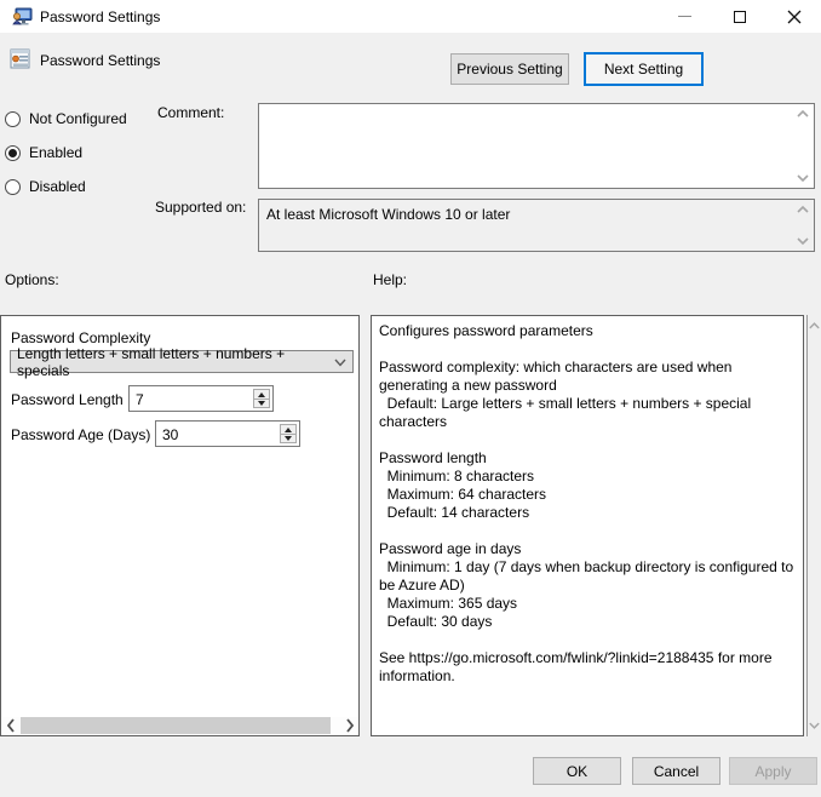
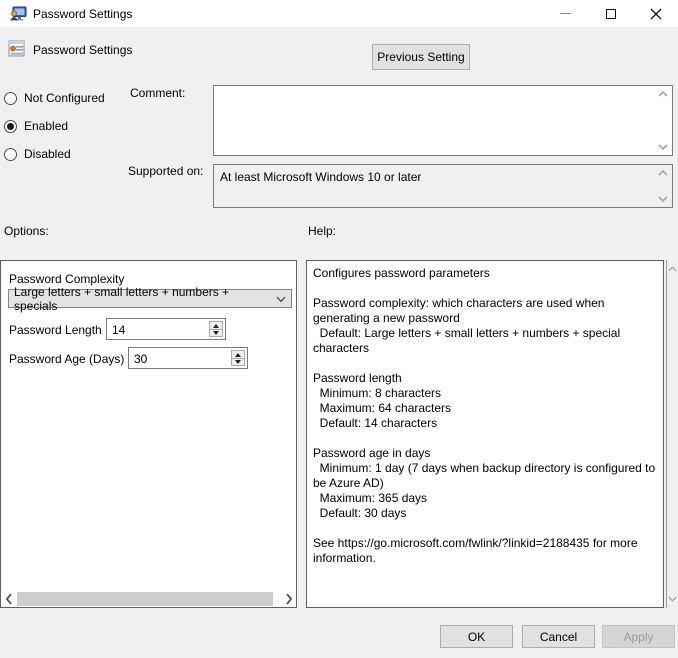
  Password Settings
  Password Settings
  Previous Setting
- Next Setting
  Not Configured
  Enabled
  Disabled
  Comment:
  Supported on:
  At least Microsoft Windows 10 or later
  Options:
  Help:
  Password Complexity
- Length letters + small letters + numbers + specials
+ Large letters + small letters + numbers + specials
  Password Length
- 7
+ 14
  Password Age (Days)
  30
  Configures password parameters
  Password complexity: which characters are used when generating a new password
  Default: Large letters + small letters + numbers + special characters
  Password length
  Minimum: 8 characters
  Maximum: 64 characters
  Default: 14 characters
  Password age in days
  Minimum: 1 day (7 days when backup directory is configured to be Azure AD)
  Maximum: 365 days
  Default: 30 days
  See https://go.microsoft.com/fwlink/?linkid=2188435 for more information.
  OK
  Cancel
  Apply
